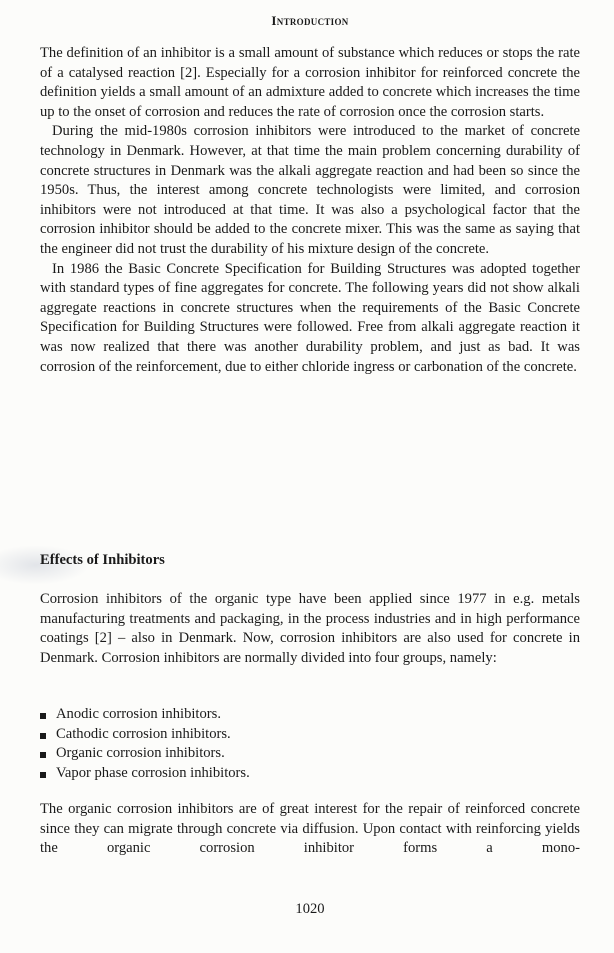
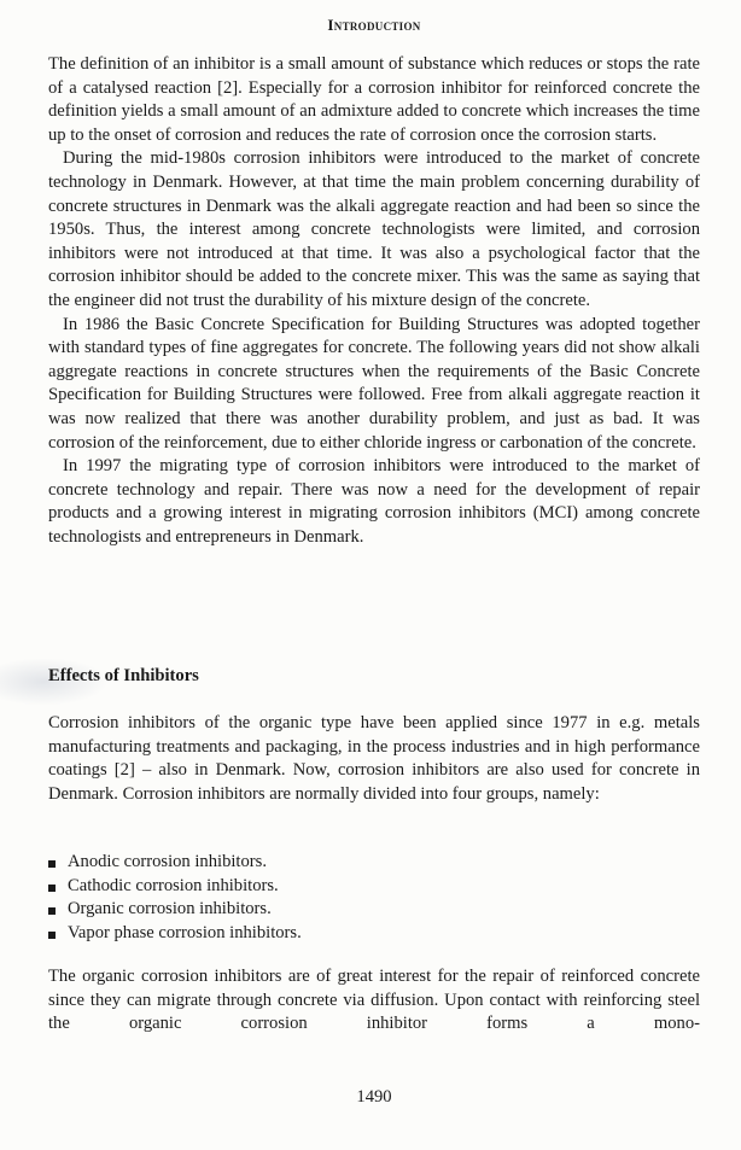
  introduction
  The definition of an inhibitor is a small amount of substance which reduces or stops the rate of a catalysed reaction [2]. Especially for a corrosion inhibitor for reinforced concrete the definition yields a small amount of an admixture added to concrete which increases the time up to the onset of corrosion and reduces the rate of corrosion once the corrosion starts.
  During the mid-1980s corrosion inhibitors were introduced to the market of concrete technology in Denmark. However, at that time the main problem concerning durability of concrete structures in Denmark was the alkali aggregate reaction and had been so since the 1950s. Thus, the interest among concrete technologists were limited, and corrosion inhibitors were not introduced at that time. It was also a psychological factor that the corrosion inhibitor should be added to the concrete mixer. This was the same as saying that the engineer did not trust the durability of his mixture design of the concrete.
  In 1986 the Basic Concrete Specification for Building Structures was adopted together with standard types of fine aggregates for concrete. The following years did not show alkali aggregate reactions in concrete structures when the requirements of the Basic Concrete Specification for Building Structures were followed. Free from alkali aggregate reaction it was now realized that there was another durability problem, and just as bad. It was corrosion of the reinforcement, due to either chloride ingress or carbonation of the concrete.
+ In 1997 the migrating type of corrosion inhibitors were introduced to the market of concrete technology and repair. There was now a need for the development of repair products and a growing interest in migrating corrosion inhibitors (MCI) among concrete technologists and entrepreneurs in Denmark.
  Effects of Inhibitors
  Corrosion inhibitors of the organic type have been applied since 1977 in e.g. metals manufacturing treatments and packaging, in the process industries and in high performance coatings [2] – also in Denmark. Now, corrosion inhibitors are also used for concrete in Denmark. Corrosion inhibitors are normally divided into four groups, namely:
  Anodic corrosion inhibitors.
  Cathodic corrosion inhibitors.
  Organic corrosion inhibitors.
  Vapor phase corrosion inhibitors.
- The organic corrosion inhibitors are of great interest for the repair of reinforced concrete since they can migrate through concrete via diffusion. Upon contact with reinforcing yields the organic corrosion inhibitor forms a mono-
+ The organic corrosion inhibitors are of great interest for the repair of reinforced concrete since they can migrate through concrete via diffusion. Upon contact with reinforcing steel the organic corrosion inhibitor forms a mono-
- 1020
+ 1490
